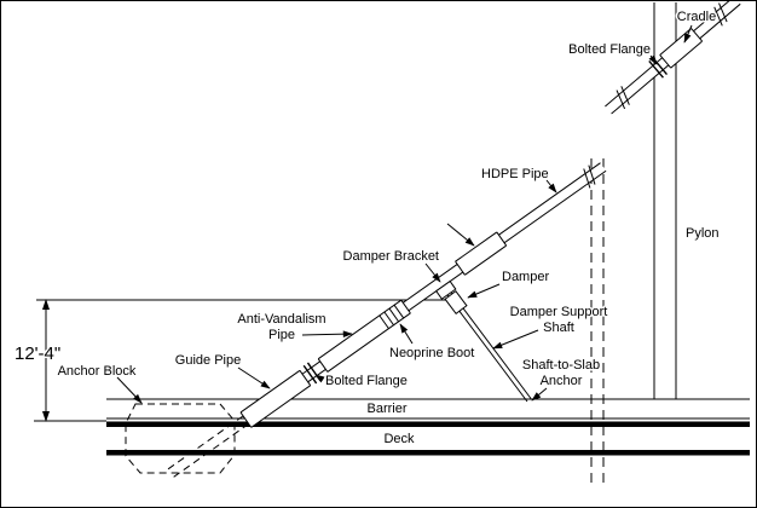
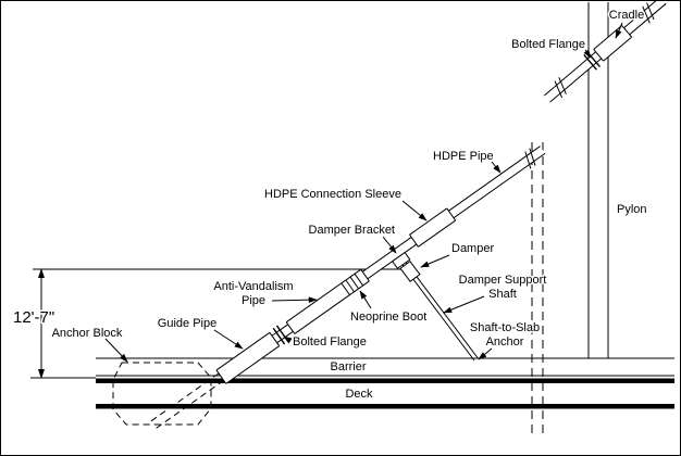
  Cradle
  Bolted Flange
  HDPE Pipe
  Pylon
+ HDPE Connection Sleeve
  Damper Bracket
  Damper
  Anti-Vandalism
  Pipe
  Neoprine Boot
  Damper Support
  Shaft
  Shaft-to-Slab
  Anchor
  Guide Pipe
  Bolted Flange
  Anchor Block
  Barrier
  Deck
- 12'-4"
+ 12'-7"
